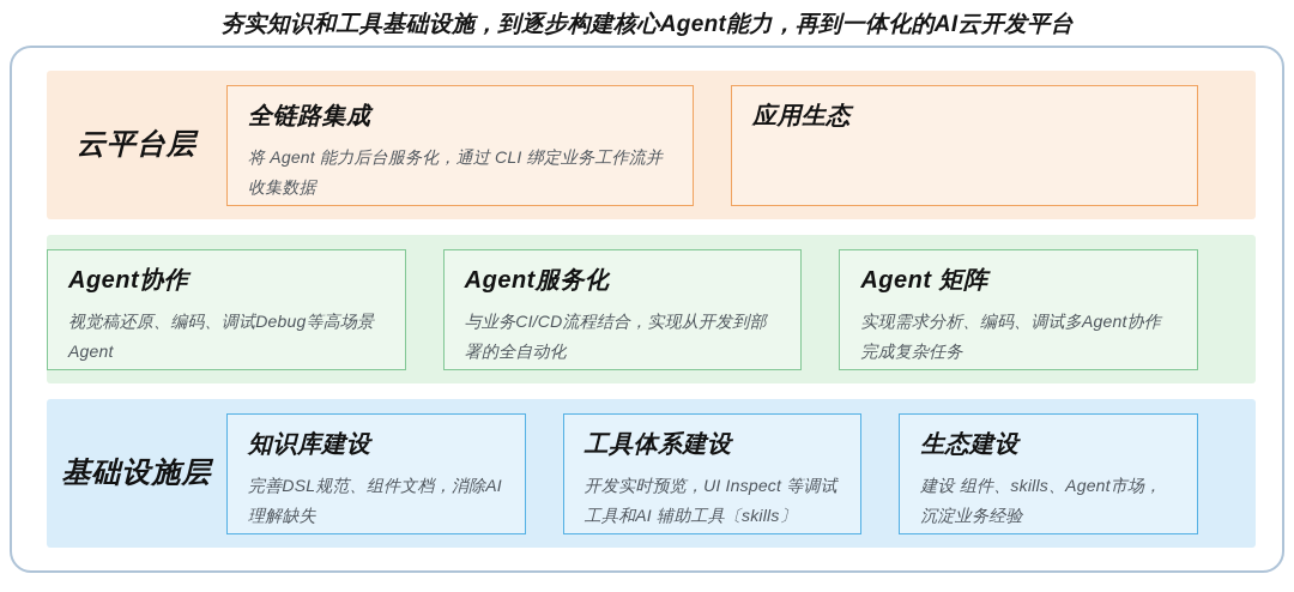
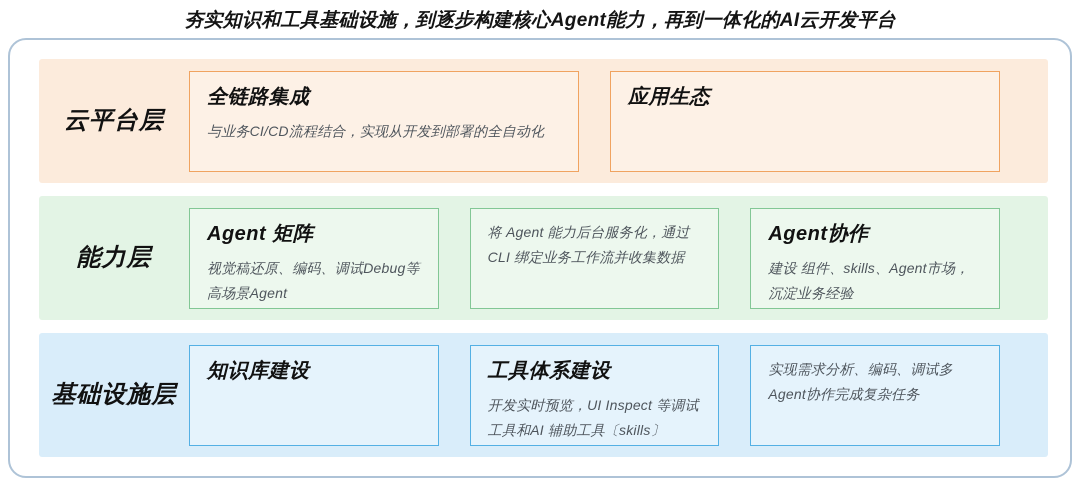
  夯实知识和工具基础设施，到逐步构建核心Agent能力，再到一体化的AI云开发平台
  云平台层
  全链路集成
- 将 Agent 能力后台服务化，通过 CLI 绑定业务工作流并收集数据
+ 与业务CI/CD流程结合，实现从开发到部署的全自动化
  应用生态
+ 能力层
- Agent协作
+ Agent 矩阵
  视觉稿还原、编码、调试Debug等高场景Agent
- Agent服务化
- 与业务CI/CD流程结合，实现从开发到部署的全自动化
+ 将 Agent 能力后台服务化，通过 CLI 绑定业务工作流并收集数据
- Agent 矩阵
+ Agent协作
- 实现需求分析、编码、调试多Agent协作完成复杂任务
+ 建设 组件、skills、Agent市场，沉淀业务经验
  基础设施层
  知识库建设
- 完善DSL规范、组件文档，消除AI理解缺失
  工具体系建设
  开发实时预览，UI Inspect 等调试工具和AI 辅助工具〔skills〕
- 生态建设
- 建设 组件、skills、Agent市场，沉淀业务经验
+ 实现需求分析、编码、调试多Agent协作完成复杂任务
